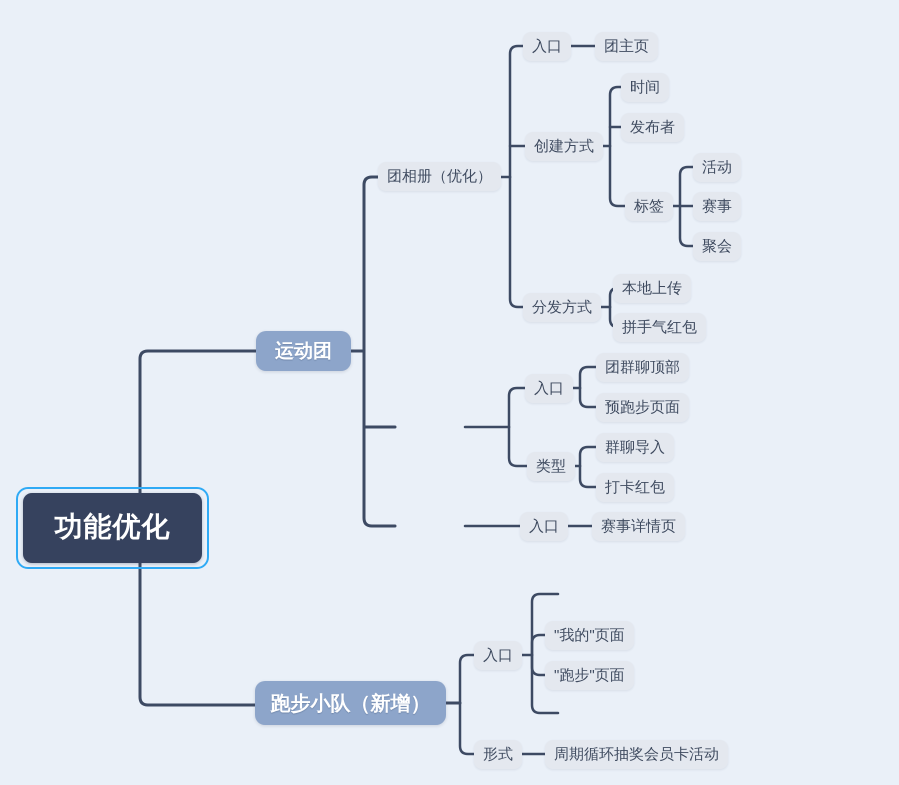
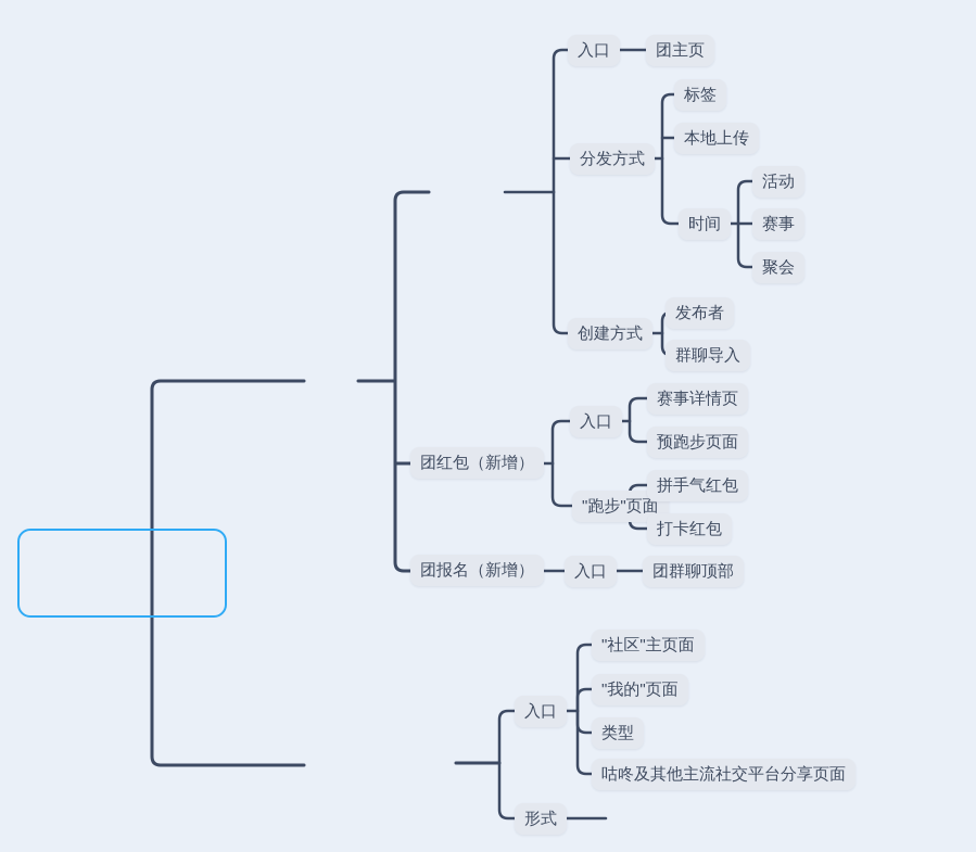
- 功能优化
- 运动团
- 跑步小队（新增）
- 团相册（优化）
  入口
  团主页
- 创建方式
+ 分发方式
- 时间
+ 标签
- 发布者
+ 本地上传
- 标签
+ 时间
  活动
  赛事
  聚会
- 分发方式
+ 创建方式
- 本地上传
+ 发布者
- 拼手气红包
+ 群聊导入
+ 团红包（新增）
  入口
- 团群聊顶部
+ 赛事详情页
  预跑步页面
- 类型
+ "跑步"页面
- 群聊导入
+ 拼手气红包
  打卡红包
+ 团报名（新增）
  入口
- 赛事详情页
+ 团群聊顶部
  入口
+ "社区"主页面
  "我的"页面
- "跑步"页面
+ 类型
+ 咕咚及其他主流社交平台分享页面
  形式
- 周期循环抽奖会员卡活动
